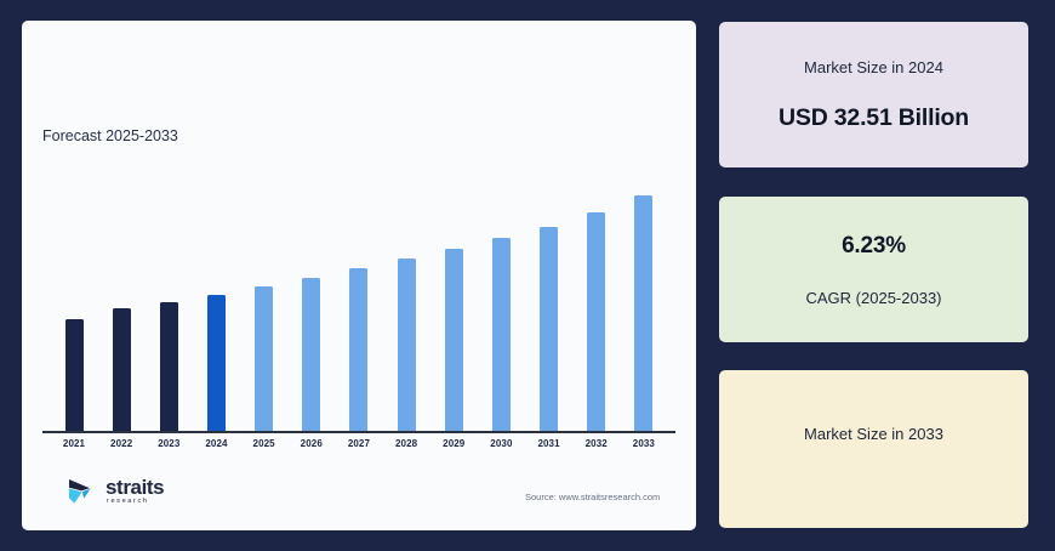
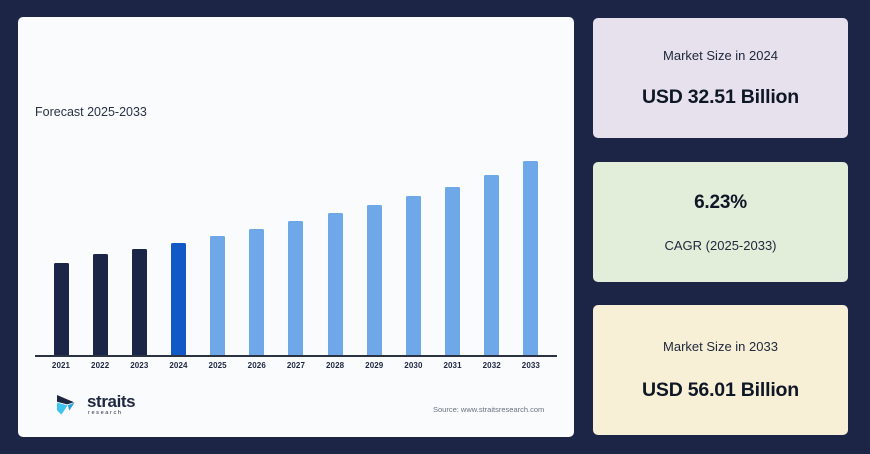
  Forecast 2025-2033
  2021
  2022
  2023
  2024
  2025
  2026
  2027
  2028
  2029
  2030
  2031
  2032
  2033
  straits
  Source: www.straitsresearch.com
  Market Size in 2024
  USD 32.51 Billion
  6.23%
  CAGR (2025-2033)
  Market Size in 2033
+ USD 56.01 Billion
